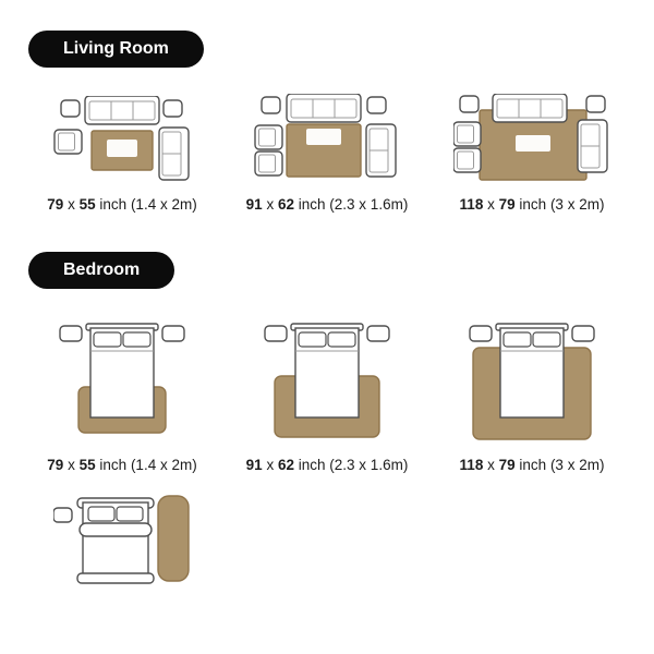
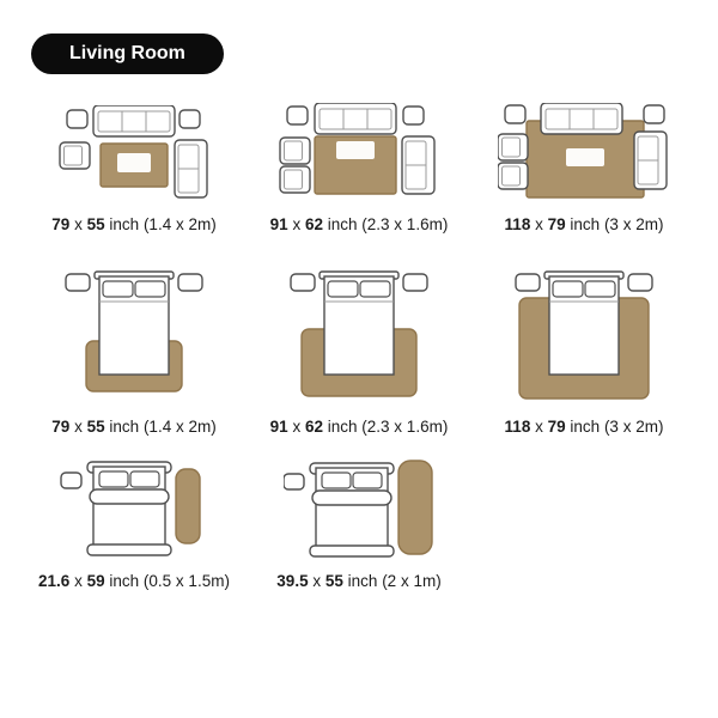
  Living Room
  79 x 55 inch (1.4 x 2m)
  91 x 62 inch (2.3 x 1.6m)
  118 x 79 inch (3 x 2m)
- Bedroom
  79 x 55 inch (1.4 x 2m)
  91 x 62 inch (2.3 x 1.6m)
  118 x 79 inch (3 x 2m)
+ 21.6 x 59 inch (0.5 x 1.5m)
+ 39.5 x 55 inch (2 x 1m)
